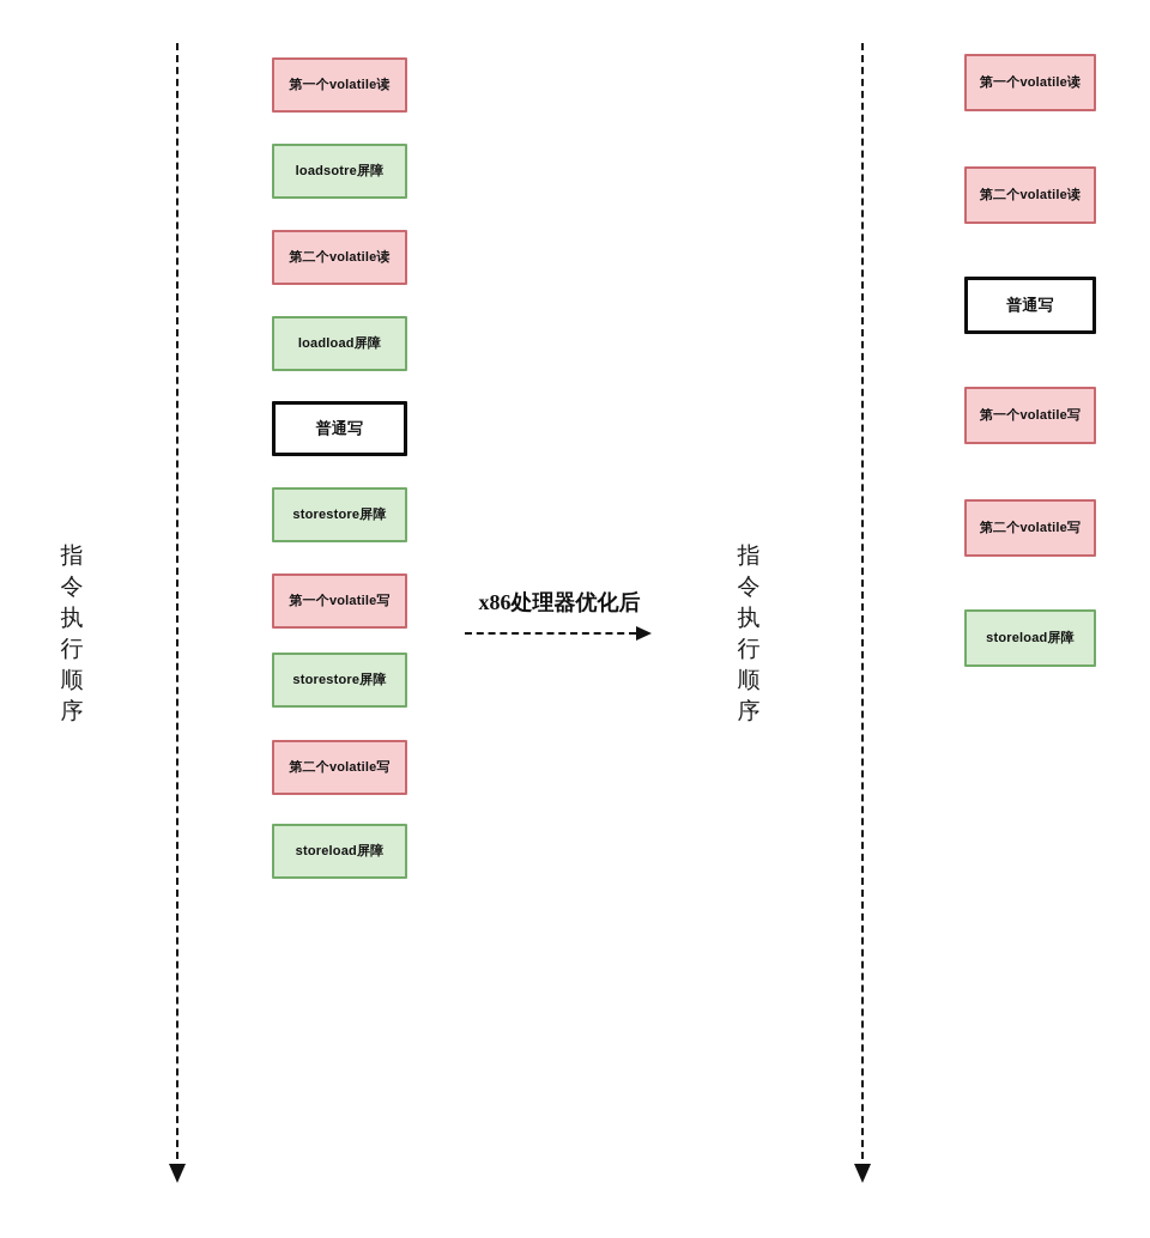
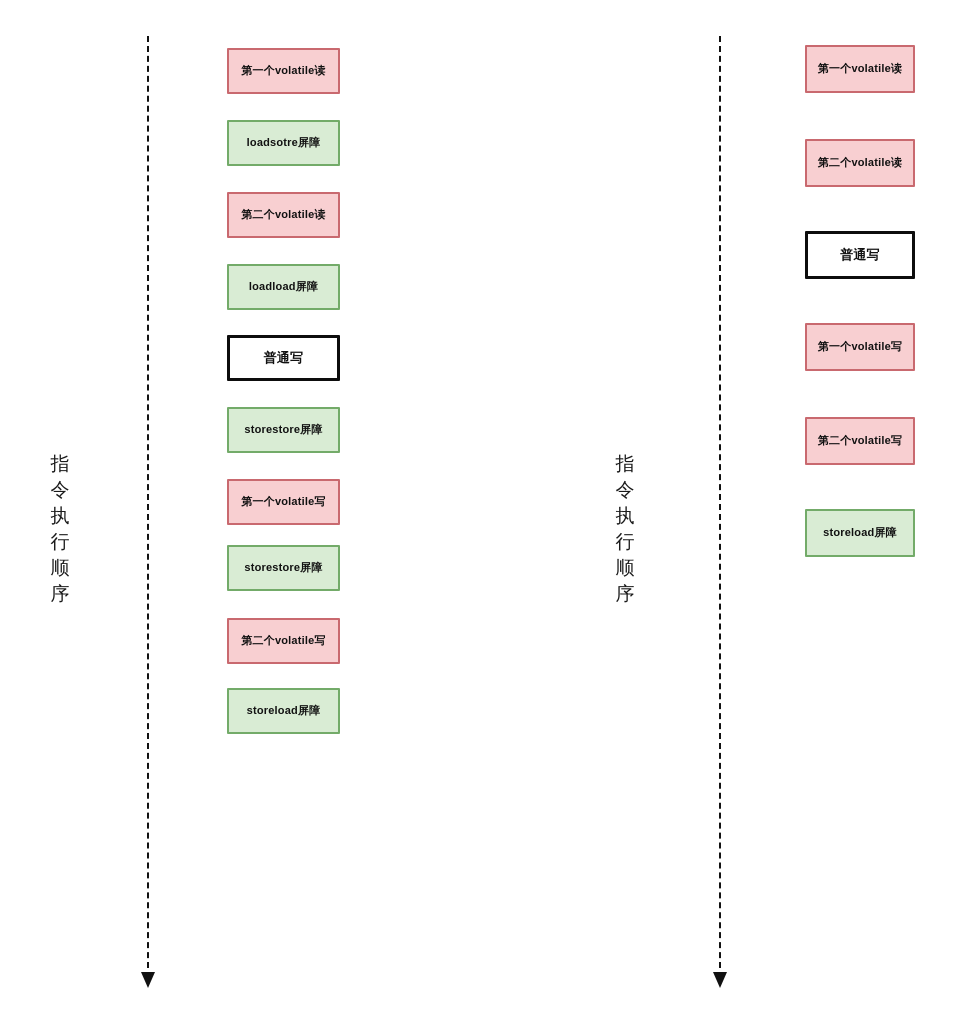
  指令执行顺序
  指令执行顺序
- x86处理器优化后
  第一个volatile读
  loadsotre屏障
  第二个volatile读
  loadload屏障
  普通写
  storestore屏障
  第一个volatile写
  storestore屏障
  第二个volatile写
  storeload屏障
  第一个volatile读
  第二个volatile读
  普通写
  第一个volatile写
  第二个volatile写
  storeload屏障
